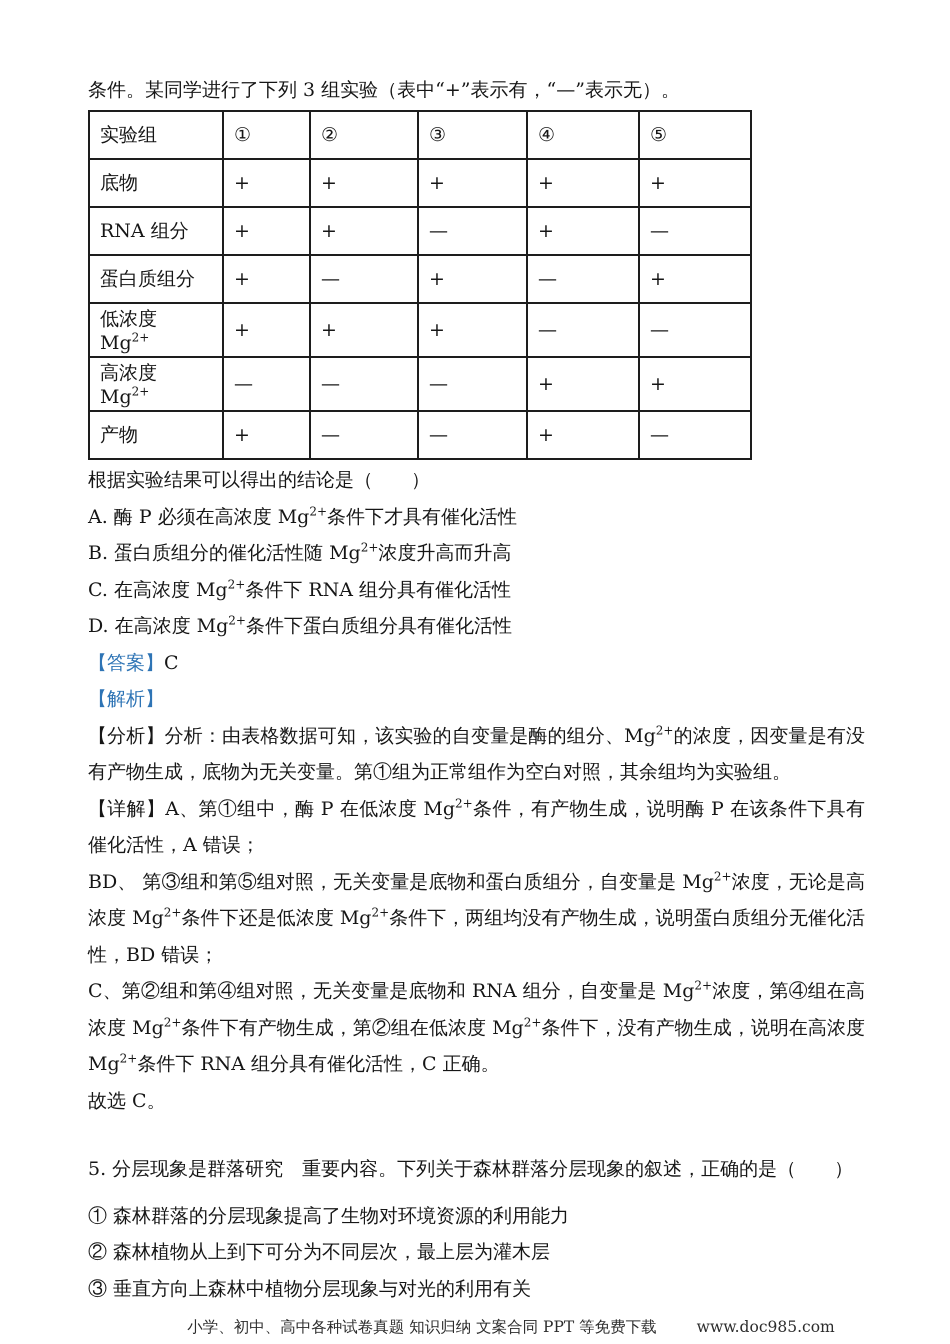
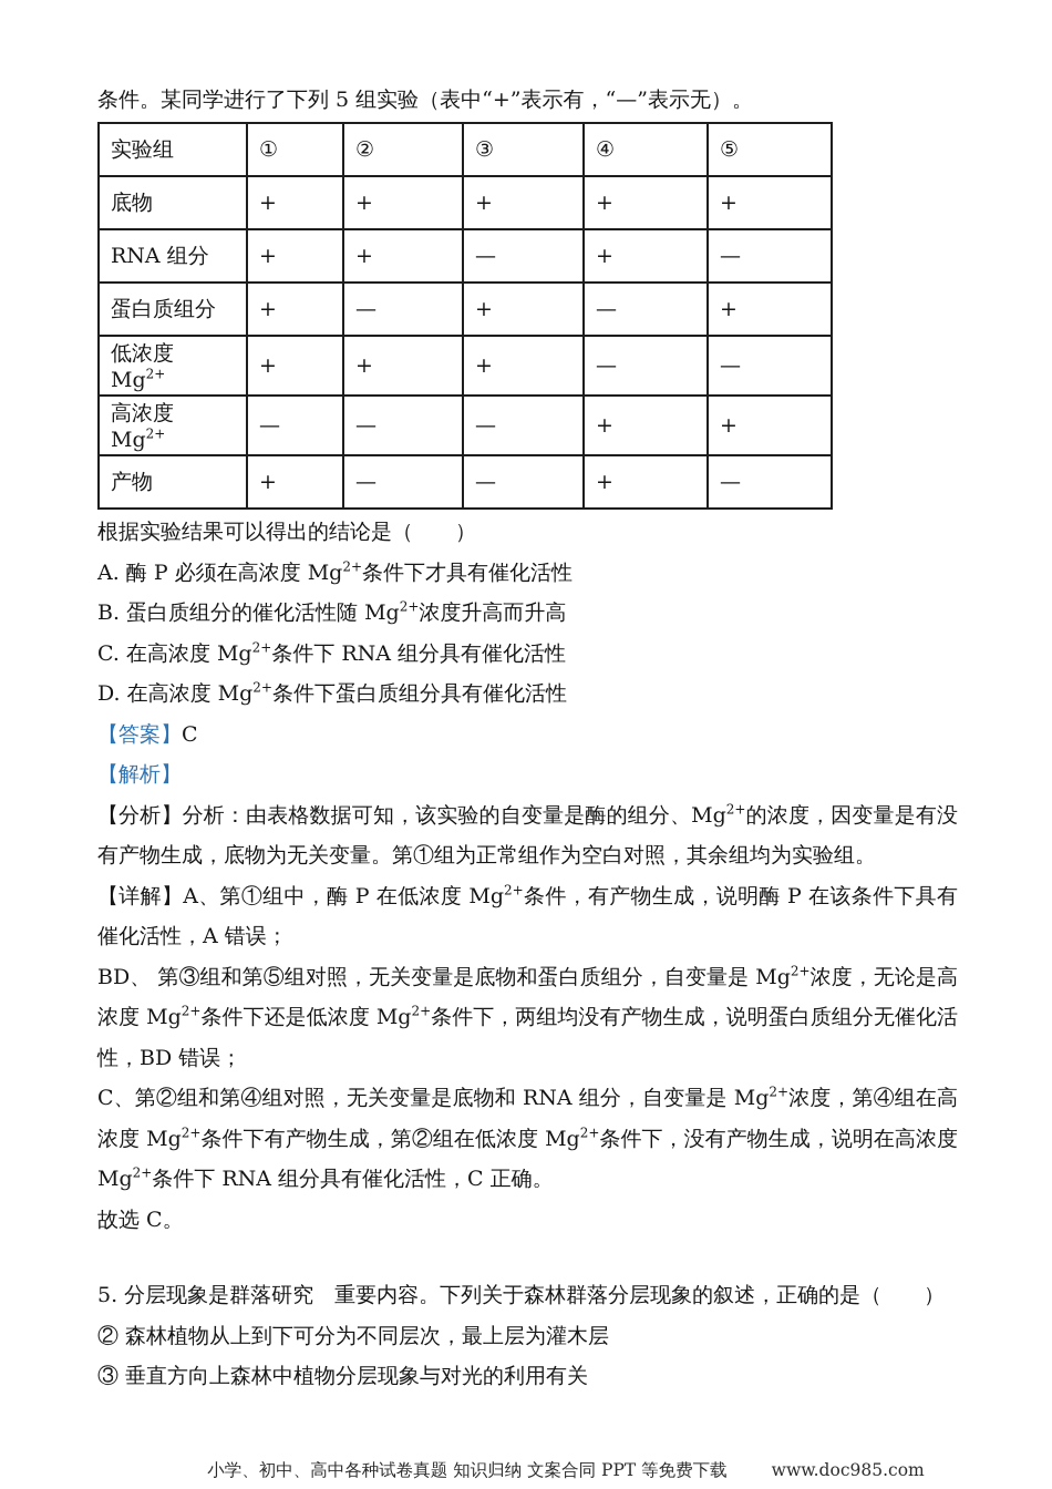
- 条件。某同学进行了下列 3 组实验（表中“+”表示有，“—”表示无）。
+ 条件。某同学进行了下列 5 组实验（表中“+”表示有，“—”表示无）。
  实验组	①	②	③	④	⑤
  底物	+	+	+	+	+
  RNA 组分	+	+	—	+	—
  蛋白质组分	+	—	+	—	+
  低浓度 Mg2+	+	+	+	—	—
  高浓度 Mg2+	—	—	—	+	+
  产物	+	—	—	+	—
  根据实验结果可以得出的结论是（ ）
  A. 酶 P 必须在高浓度 Mg2+条件下才具有催化活性
  B. 蛋白质组分的催化活性随 Mg2+浓度升高而升高
  C. 在高浓度 Mg2+条件下 RNA 组分具有催化活性
  D. 在高浓度 Mg2+条件下蛋白质组分具有催化活性
  【答案】C
  【解析】
  【分析】分析：由表格数据可知，该实验的自变量是酶的组分、Mg2+的浓度，因变量是有没有产物生成，底物为无关变量。第①组为正常组作为空白对照，其余组均为实验组。
  【详解】A、第①组中，酶 P 在低浓度 Mg2+条件，有产物生成，说明酶 P 在该条件下具有催化活性，A 错误；
  BD、 第③组和第⑤组对照，无关变量是底物和蛋白质组分，自变量是 Mg2+浓度，无论是高浓度 Mg2+条件下还是低浓度 Mg2+条件下，两组均没有产物生成，说明蛋白质组分无催化活性，BD 错误；
  C、第②组和第④组对照，无关变量是底物和 RNA 组分，自变量是 Mg2+浓度，第④组在高浓度 Mg2+条件下有产物生成，第②组在低浓度 Mg2+条件下，没有产物生成，说明在高浓度 Mg2+条件下 RNA 组分具有催化活性，C 正确。
  故选 C。
  5. 分层现象是群落研究 重要内容。下列关于森林群落分层现象的叙述，正确的是（ ）
- ① 森林群落的分层现象提高了生物对环境资源的利用能力
  ② 森林植物从上到下可分为不同层次，最上层为灌木层
  ③ 垂直方向上森林中植物分层现象与对光的利用有关
  小学、初中、高中各种试卷真题 知识归纳 文案合同 PPT 等免费下载 www.doc985.com
